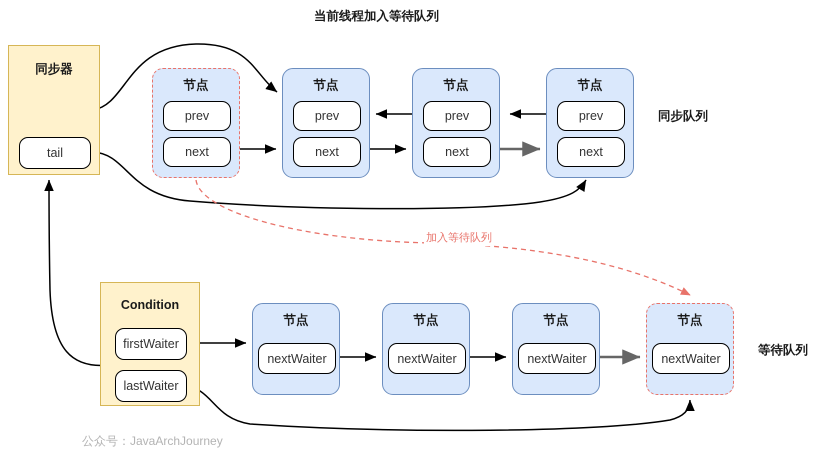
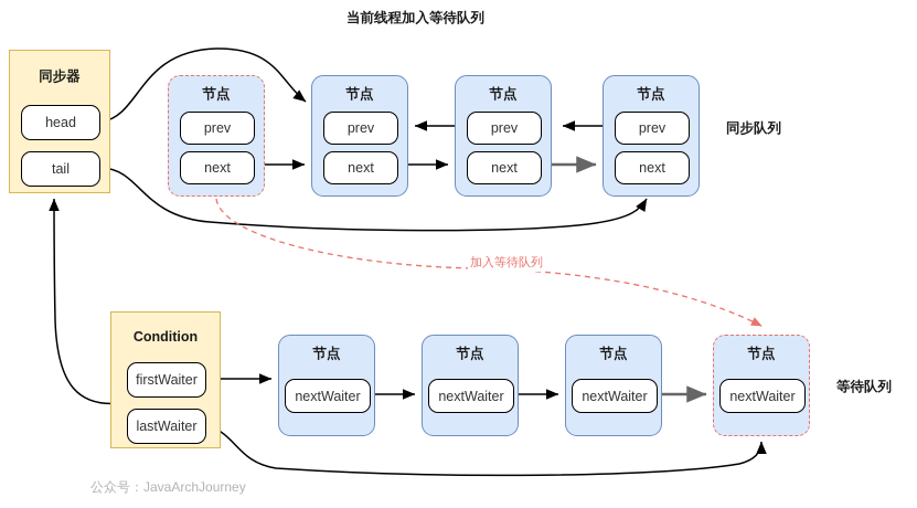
  当前线程加入等待队列
  同步器
+ head
  tail
  节点
  prev
  next
  节点
  prev
  next
  节点
  prev
  next
  节点
  prev
  next
  同步队列
  加入等待队列
  Condition
  firstWaiter
  lastWaiter
  节点
  nextWaiter
  节点
  nextWaiter
  节点
  nextWaiter
  节点
  nextWaiter
  等待队列
  公众号：JavaArchJourney
